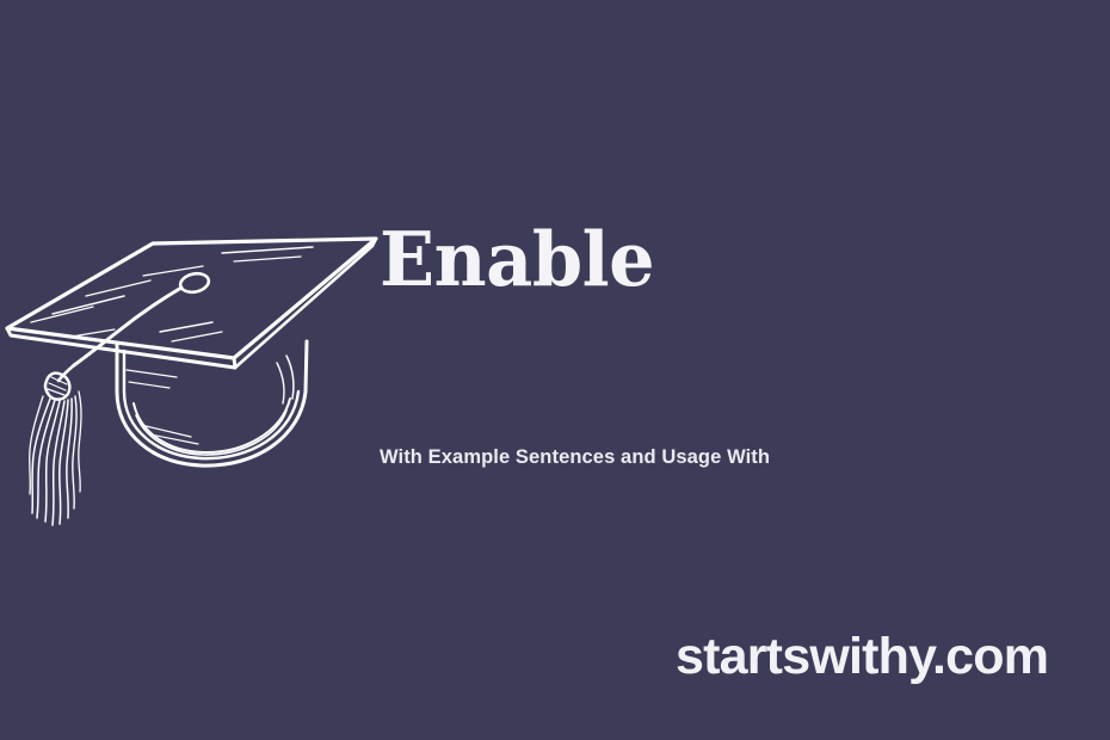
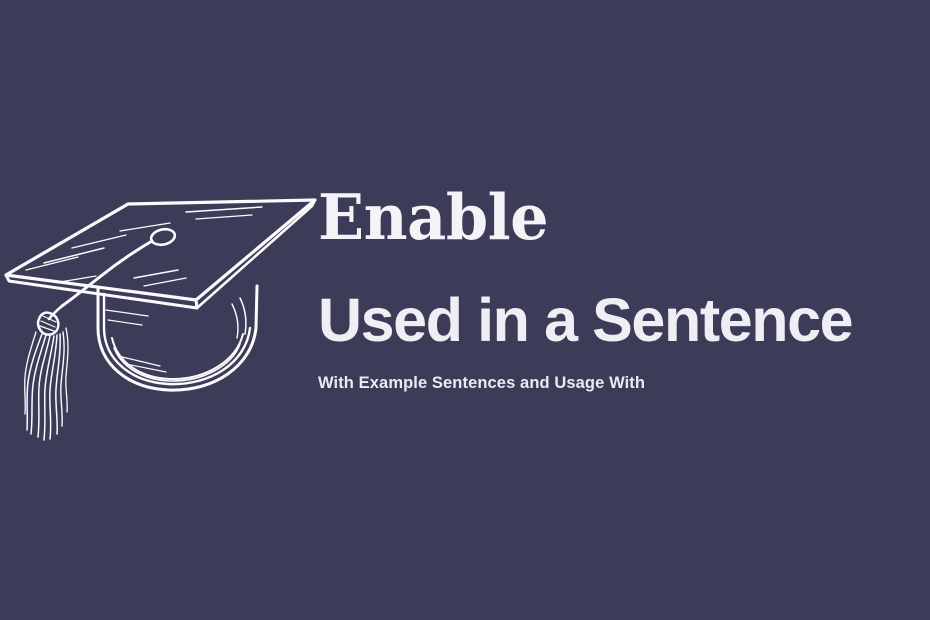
  Enable
+ Used in a Sentence
  With Example Sentences and Usage With
- startswithy.com
